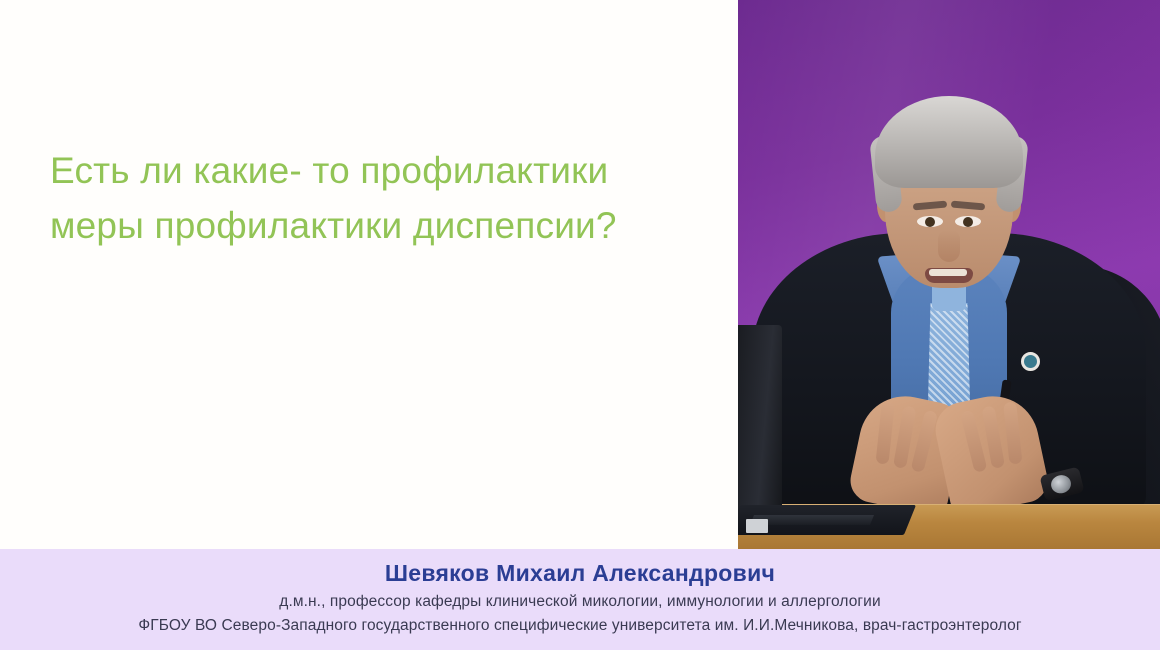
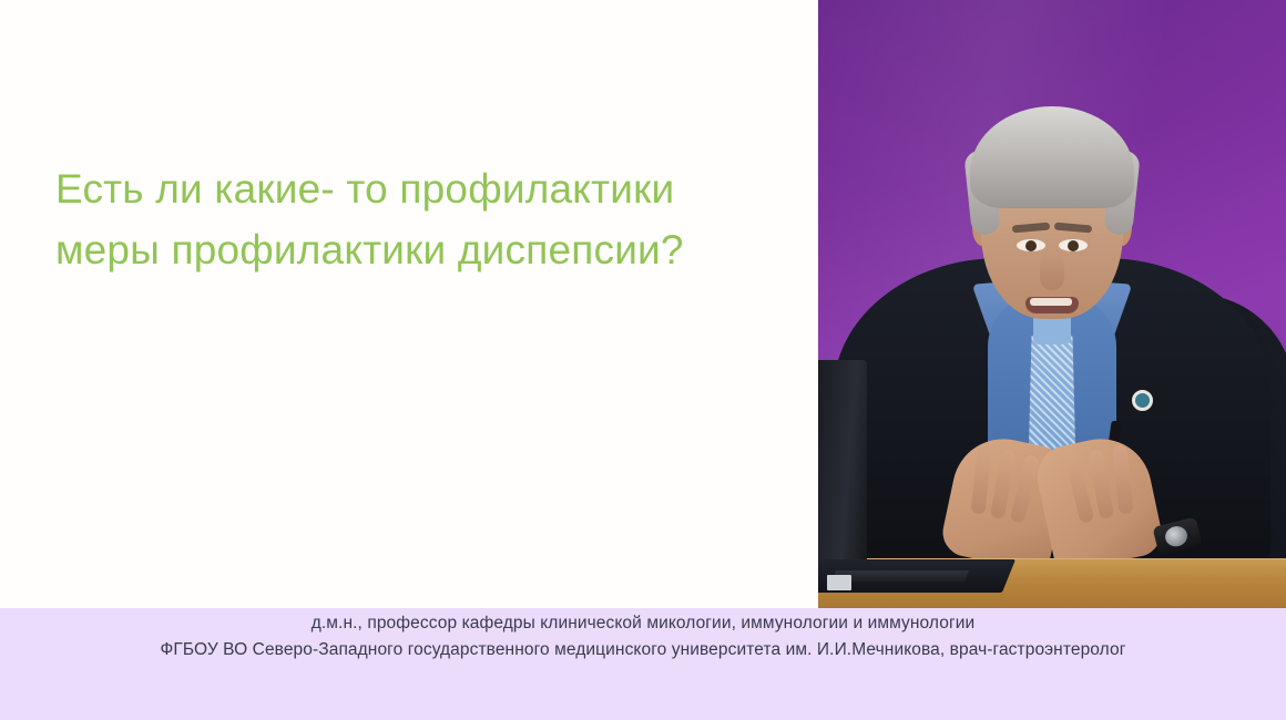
  Есть ли какие- то профилактики
  меры профилактики диспепсии?
- Шевяков Михаил Александрович
- д.м.н., профессор кафедры клинической микологии, иммунологии и аллергологии
+ д.м.н., профессор кафедры клинической микологии, иммунологии и иммунологии
- ФГБОУ ВО Северо-Западного государственного специфические университета им. И.И.Мечникова, врач-гастроэнтеролог
+ ФГБОУ ВО Северо-Западного государственного медицинского университета им. И.И.Мечникова, врач-гастроэнтеролог
